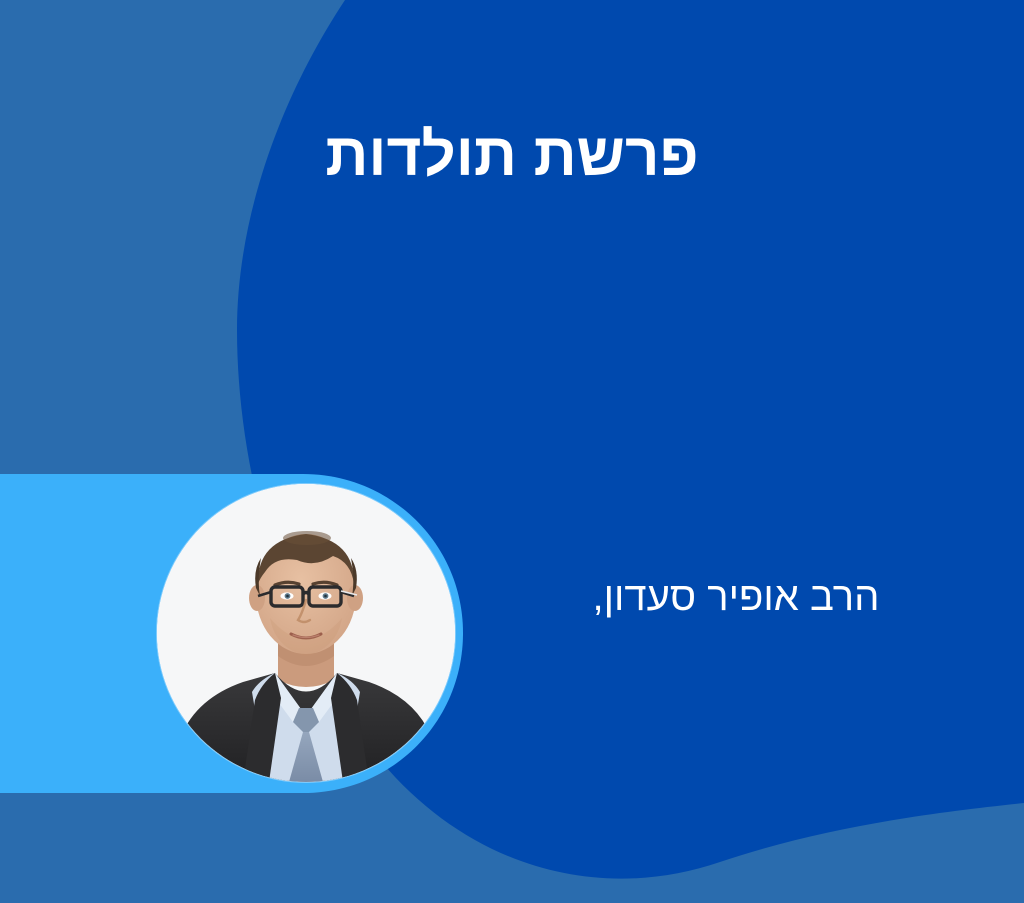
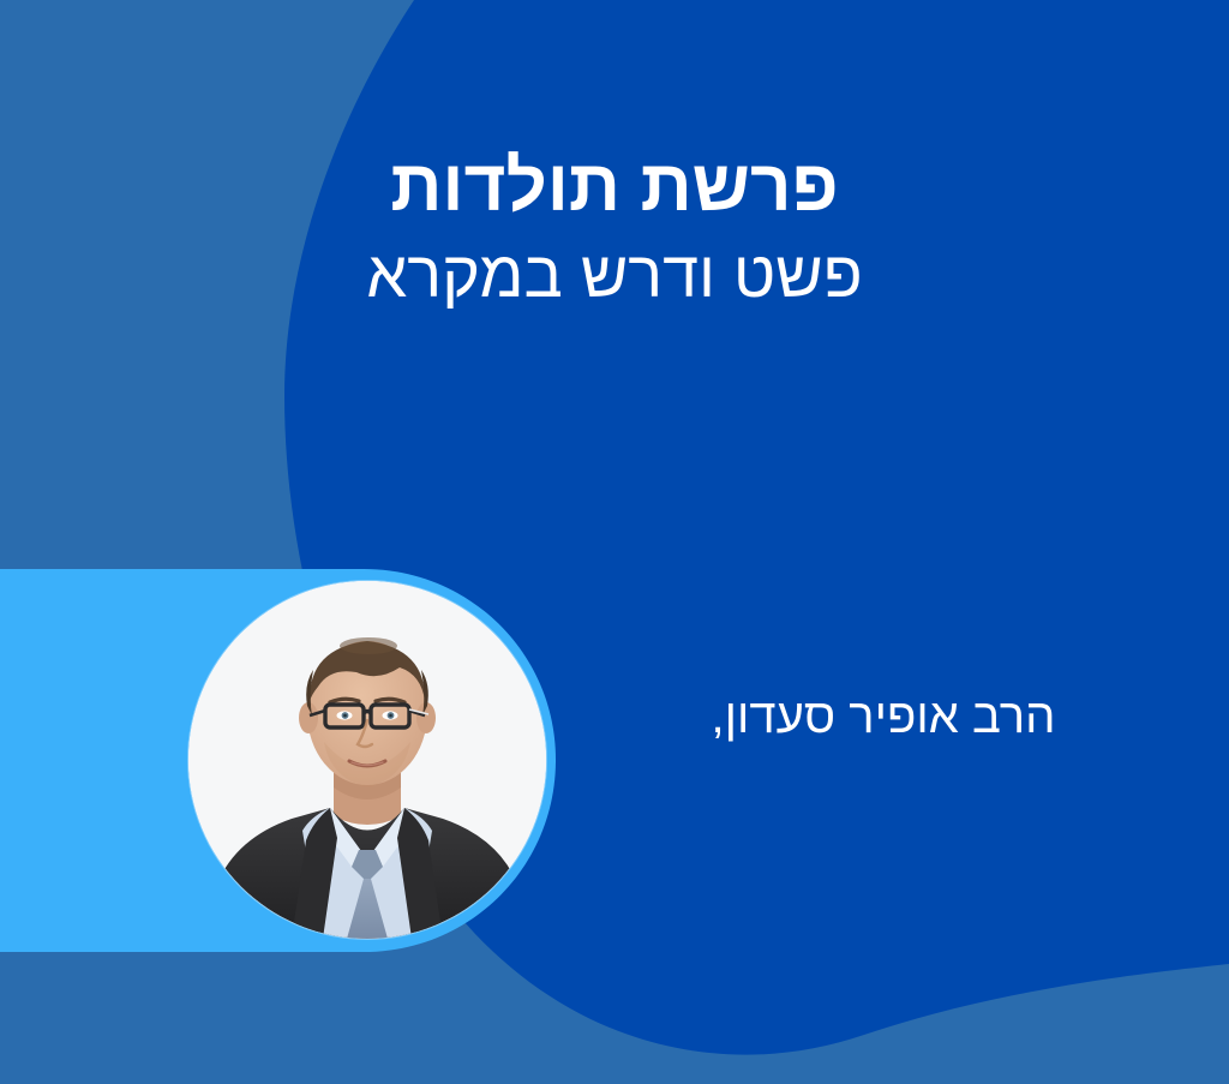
  פרשת תולדות
+ פשט ודרש במקרא
  הרב אופיר סעדון,
